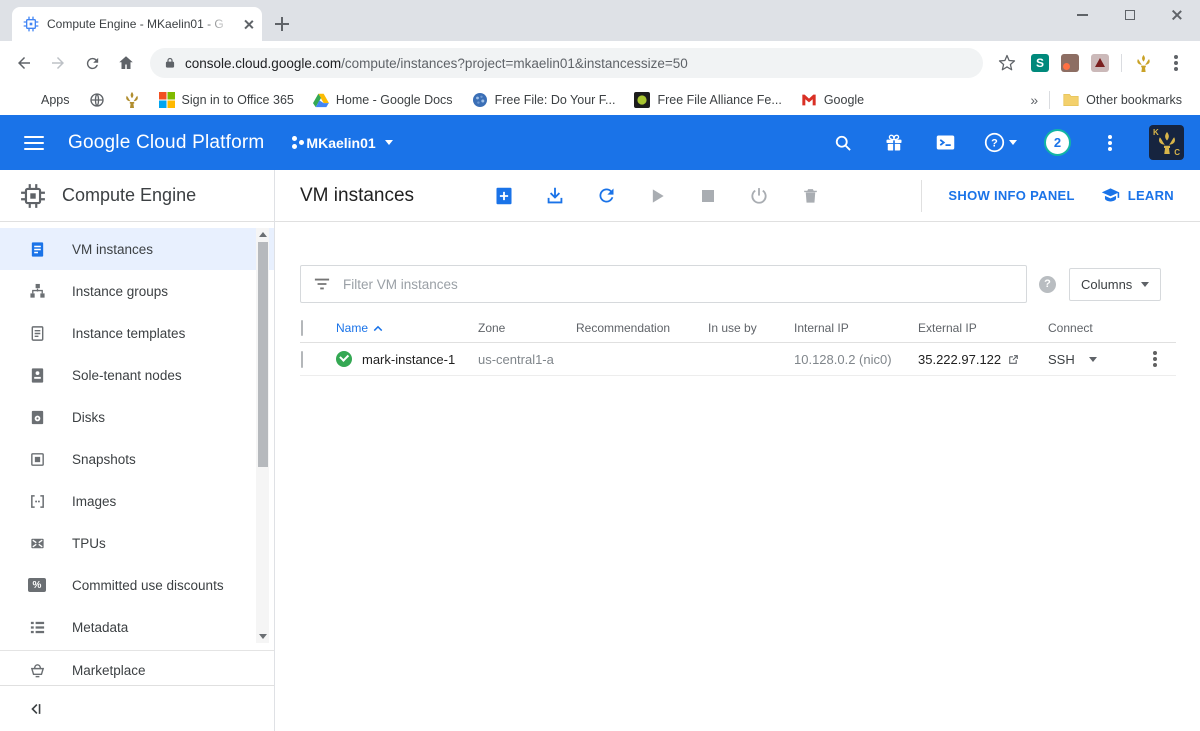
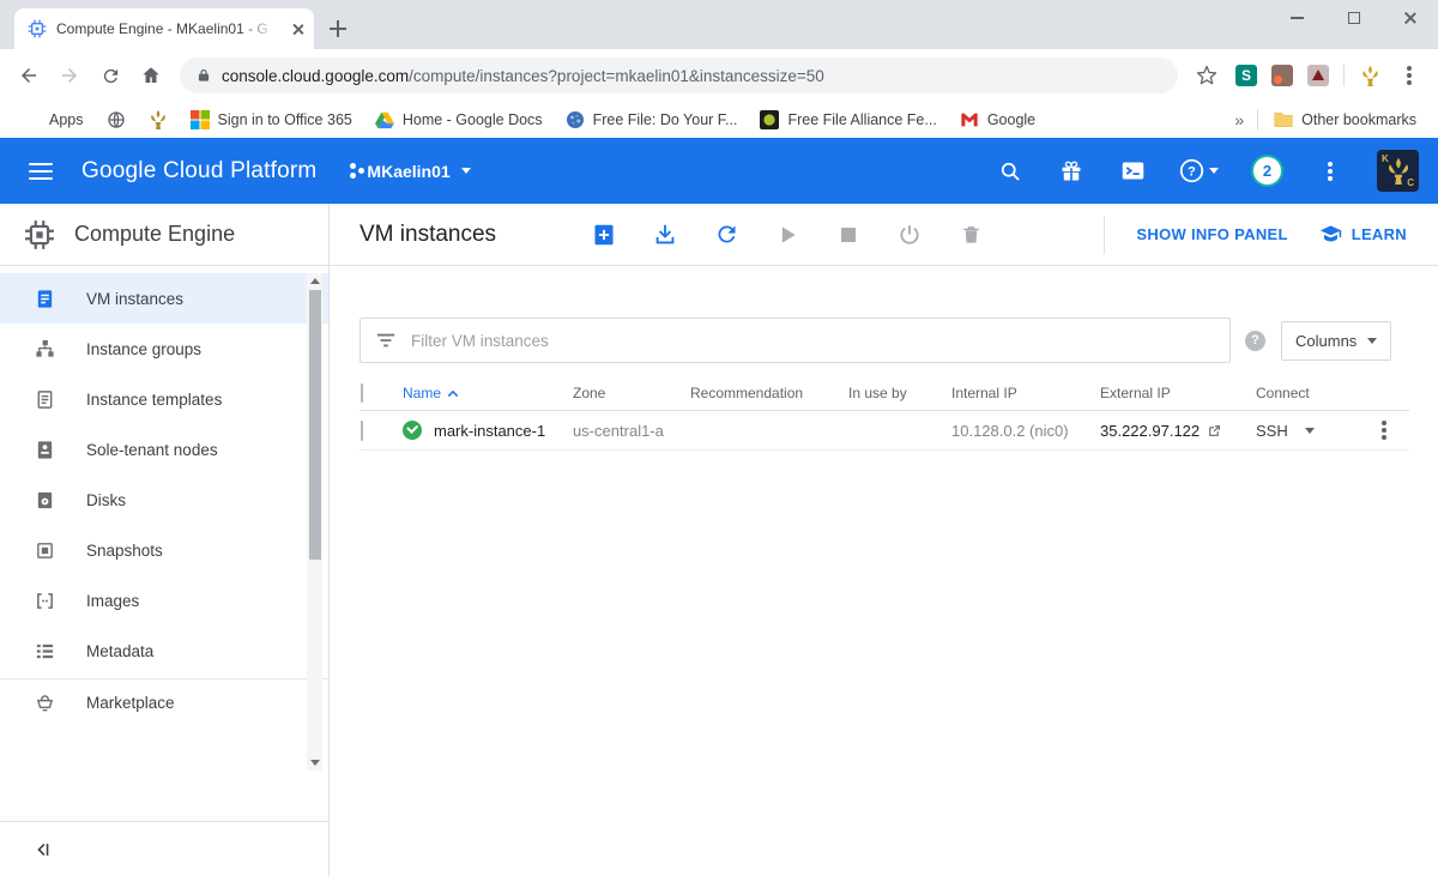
  Compute Engine - MKaelin01 - G
  console.cloud.google.com/compute/instances?project=mkaelin01&instancessize=50
  S
  Apps
  Sign in to Office 365
  Home - Google Docs
  Free File: Do Your F...
  Free File Alliance Fe...
  Google
  »
  Other bookmarks
  Google Cloud Platform
  MKaelin01
  ?
  2
  K
  C
  Compute Engine
  VM instances
  Instance groups
  Instance templates
  Sole-tenant nodes
  Disks
  Snapshots
  Images
- TPUs
- %
- Committed use discounts
  Metadata
  Marketplace
  VM instances
  SHOW INFO PANEL
  LEARN
  Filter VM instances
  ?
  Columns
  Name
  Zone
  Recommendation
  In use by
  Internal IP
  External IP
  Connect
  mark-instance-1
  us-central1-a
  10.128.0.2 (nic0)
  35.222.97.122
  SSH
